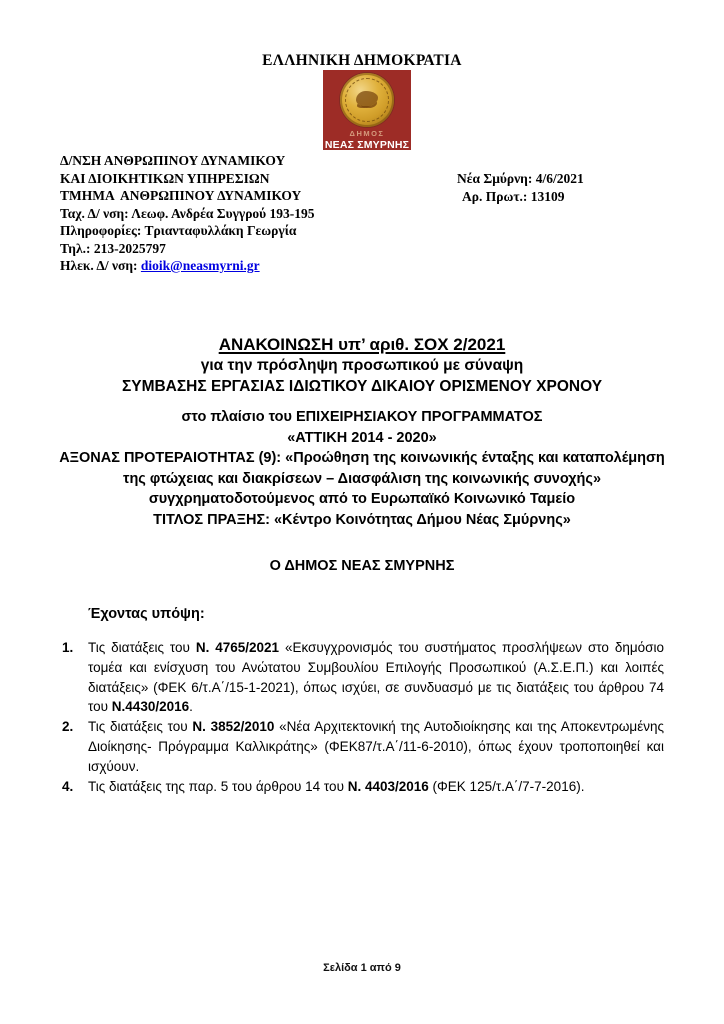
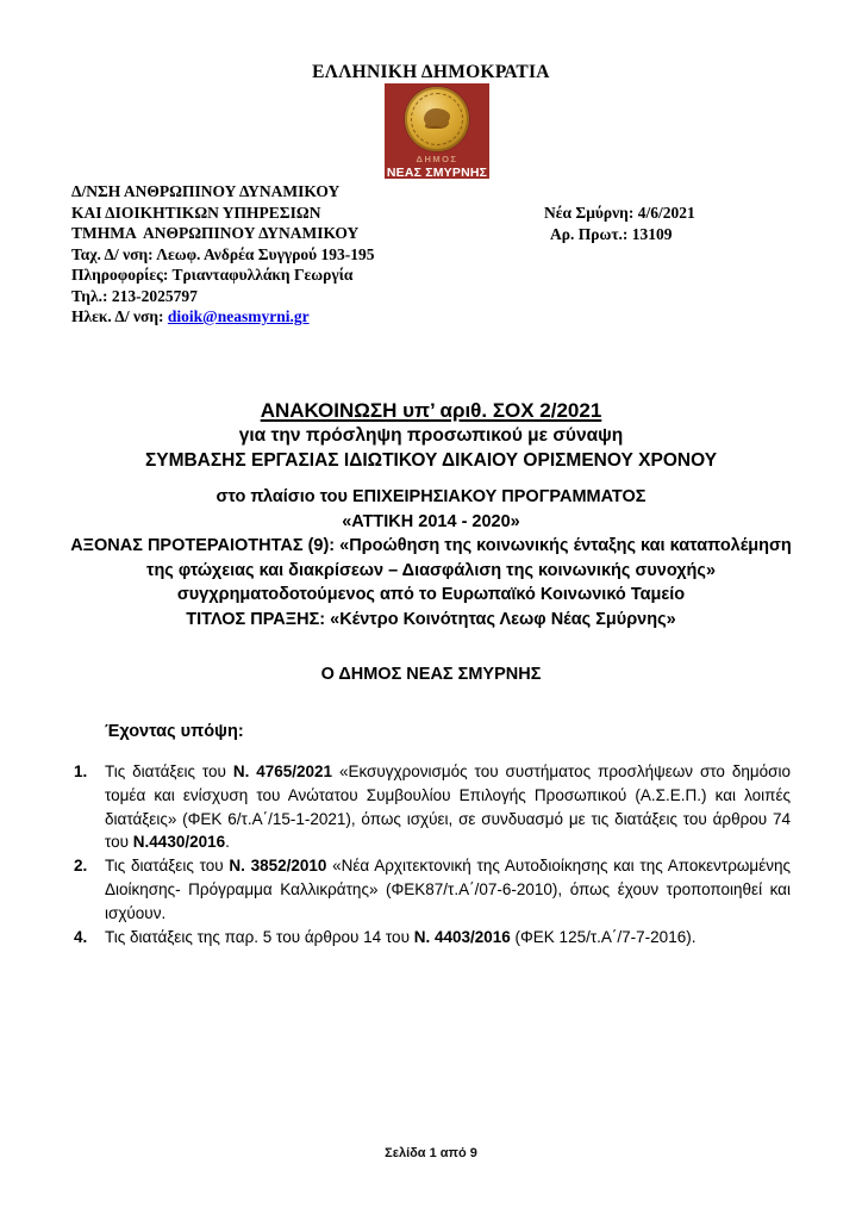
  ΕΛΛΗΝΙΚΗ ΔΗΜΟΚΡΑΤΙΑ
  ΔΗΜΟΣ
  ΝΕΑΣ ΣΜΥΡΝΗΣ
  Δ/ΝΣΗ ΑΝΘΡΩΠΙΝΟΥ ΔΥΝΑΜΙΚΟΥ
  ΚΑΙ ΔΙΟΙΚΗΤΙΚΩΝ ΥΠΗΡΕΣΙΩΝ
  ΤΜΗΜΑ ΑΝΘΡΩΠΙΝΟΥ ΔΥΝΑΜΙΚΟΥ
  Ταχ. Δ/ νση: Λεωφ. Ανδρέα Συγγρού 193-195
  Πληροφορίες: Τριανταφυλλάκη Γεωργία
  Τηλ.: 213-2025797
  Ηλεκ. Δ/ νση: dioik@neasmyrni.gr
  Νέα Σμύρνη: 4/6/2021
  Αρ. Πρωτ.: 13109
  ΑΝΑΚΟΙΝΩΣΗ υπ’ αριθ. ΣΟΧ 2/2021
  για την πρόσληψη προσωπικού με σύναψη
  ΣΥΜΒΑΣΗΣ ΕΡΓΑΣΙΑΣ ΙΔΙΩΤΙΚΟΥ ΔΙΚΑΙΟΥ ΟΡΙΣΜΕΝΟΥ ΧΡΟΝΟΥ
  στο πλαίσιο του ΕΠΙΧΕΙΡΗΣΙΑΚΟΥ ΠΡΟΓΡΑΜΜΑΤΟΣ
  «ΑΤΤΙΚΗ 2014 - 2020»
  ΑΞΟΝΑΣ ΠΡΟΤΕΡΑΙΟΤΗΤΑΣ (9): «Προώθηση της κοινωνικής ένταξης και καταπολέμηση
  της φτώχειας και διακρίσεων – Διασφάλιση της κοινωνικής συνοχής»
  συγχρηματοδοτούμενος από το Ευρωπαϊκό Κοινωνικό Ταμείο
- ΤΙΤΛΟΣ ΠΡΑΞΗΣ: «Κέντρο Κοινότητας Δήμου Νέας Σμύρνης»
+ ΤΙΤΛΟΣ ΠΡΑΞΗΣ: «Κέντρο Κοινότητας Λεωφ Νέας Σμύρνης»
  Ο ΔΗΜΟΣ ΝΕΑΣ ΣΜΥΡΝΗΣ
  Έχοντας υπόψη:
  1.
  Τις διατάξεις του Ν. 4765/2021 «Εκσυγχρονισμός του συστήματος προσλήψεων στο δημόσιο τομέα και ενίσχυση του Ανώτατου Συμβουλίου Επιλογής Προσωπικού (Α.Σ.Ε.Π.) και λοιπές διατάξεις» (ΦΕΚ 6/τ.Α΄/15-1-2021), όπως ισχύει, σε συνδυασμό με τις διατάξεις του άρθρου 74 του Ν.4430/2016.
  2.
- Τις διατάξεις του Ν. 3852/2010 «Νέα Αρχιτεκτονική της Αυτοδιοίκησης και της Αποκεντρωμένης Διοίκησης- Πρόγραμμα Καλλικράτης» (ΦΕΚ87/τ.Α΄/11-6-2010), όπως έχουν τροποποιηθεί και ισχύουν.
+ Τις διατάξεις του Ν. 3852/2010 «Νέα Αρχιτεκτονική της Αυτοδιοίκησης και της Αποκεντρωμένης Διοίκησης- Πρόγραμμα Καλλικράτης» (ΦΕΚ87/τ.Α΄/07-6-2010), όπως έχουν τροποποιηθεί και ισχύουν.
  4.
  Τις διατάξεις της παρ. 5 του άρθρου 14 του Ν. 4403/2016 (ΦΕΚ 125/τ.Α΄/7-7-2016).
  Σελίδα 1 από 9
